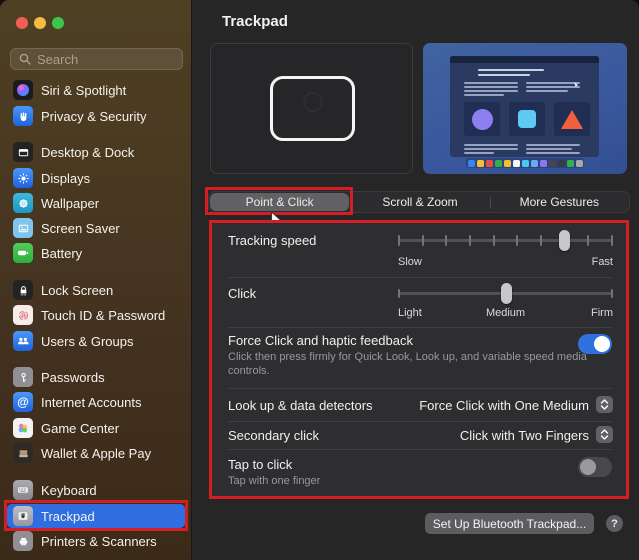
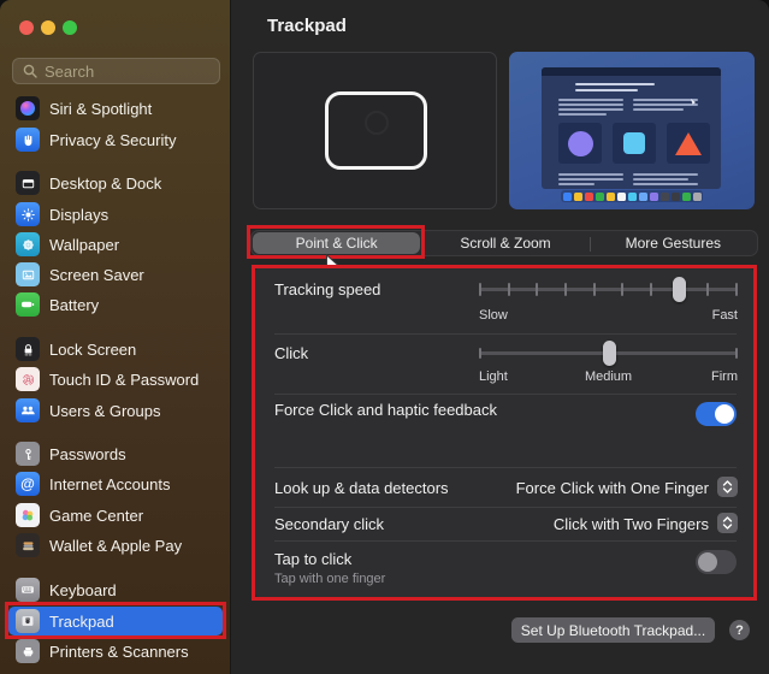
  Search
  Siri & Spotlight
  Privacy & Security
  Desktop & Dock
  Displays
  Wallpaper
  Screen Saver
  Battery
  Lock Screen
  Touch ID & Password
  Users & Groups
  Passwords
  @
  Internet Accounts
  Game Center
  Wallet & Apple Pay
  Keyboard
  Trackpad
  Printers & Scanners
  Trackpad
  Point & Click
  Scroll & Zoom
  More Gestures
  Tracking speed
  Slow
  Fast
  Click
  Light
  Medium
  Firm
  Force Click and haptic feedback
- Click then press firmly for Quick Look, Look up, and variable speed media controls.
  Look up & data detectors
- Force Click with One Medium
+ Force Click with One Finger
  Secondary click
  Click with Two Fingers
  Tap to click
  Tap with one finger
  Set Up Bluetooth Trackpad...
  ?
